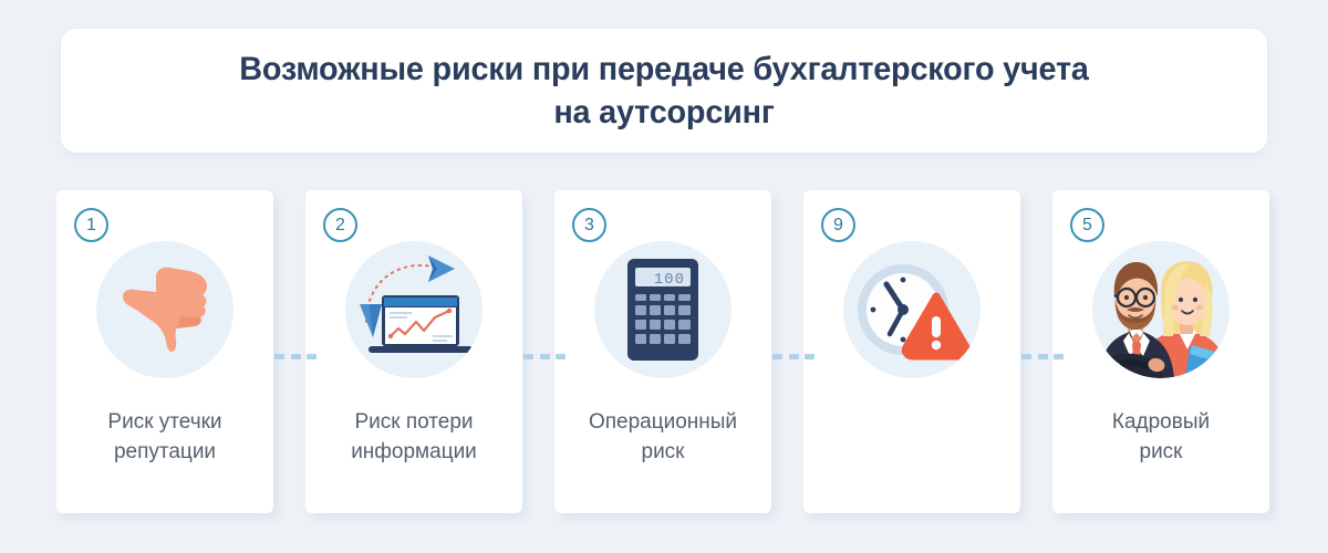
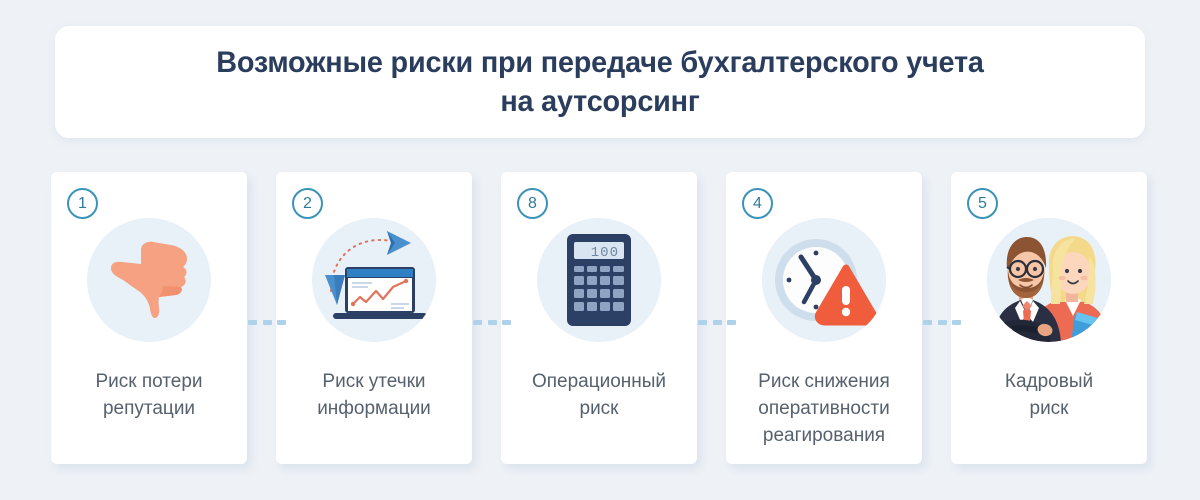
  Возможные риски при передаче бухгалтерского учета
  на аутсорсинг
  1
- Риск утечки
+ Риск потери
  репутации
  2
- Риск потери
+ Риск утечки
  информации
- 3
+ 8
  100
  Операционный
  риск
- 9
+ 4
+ Риск снижения
+ оперативности
+ реагирования
  5
  Кадровый
  риск
